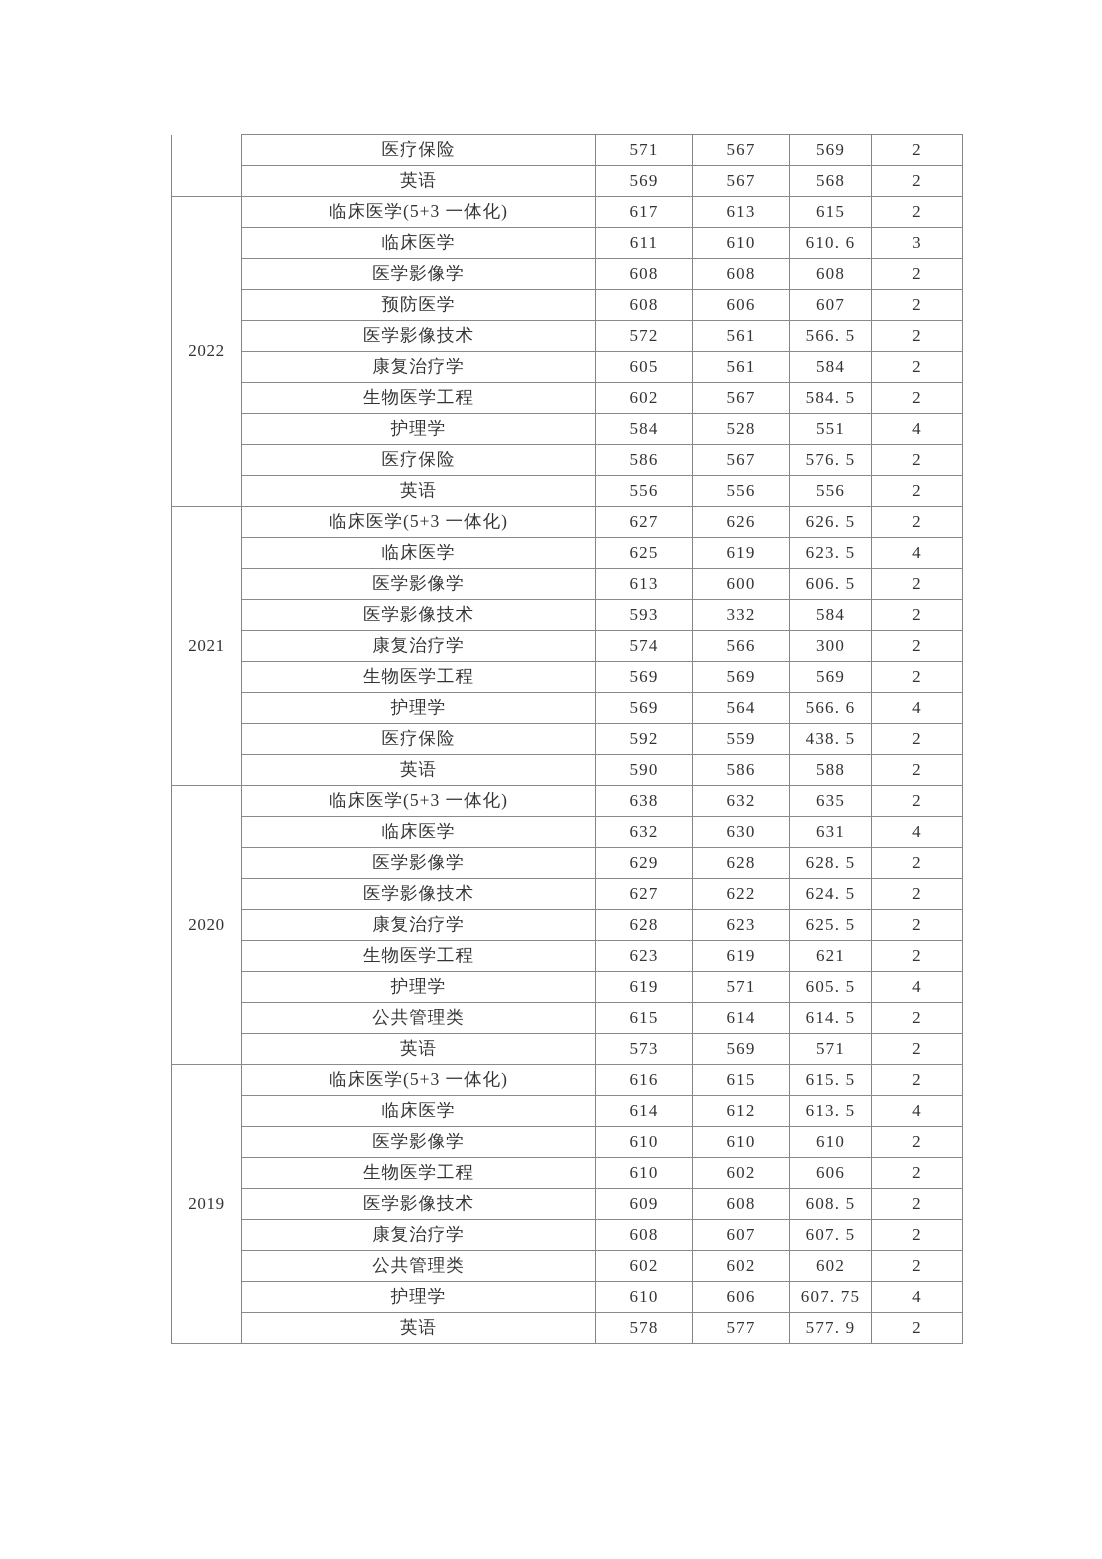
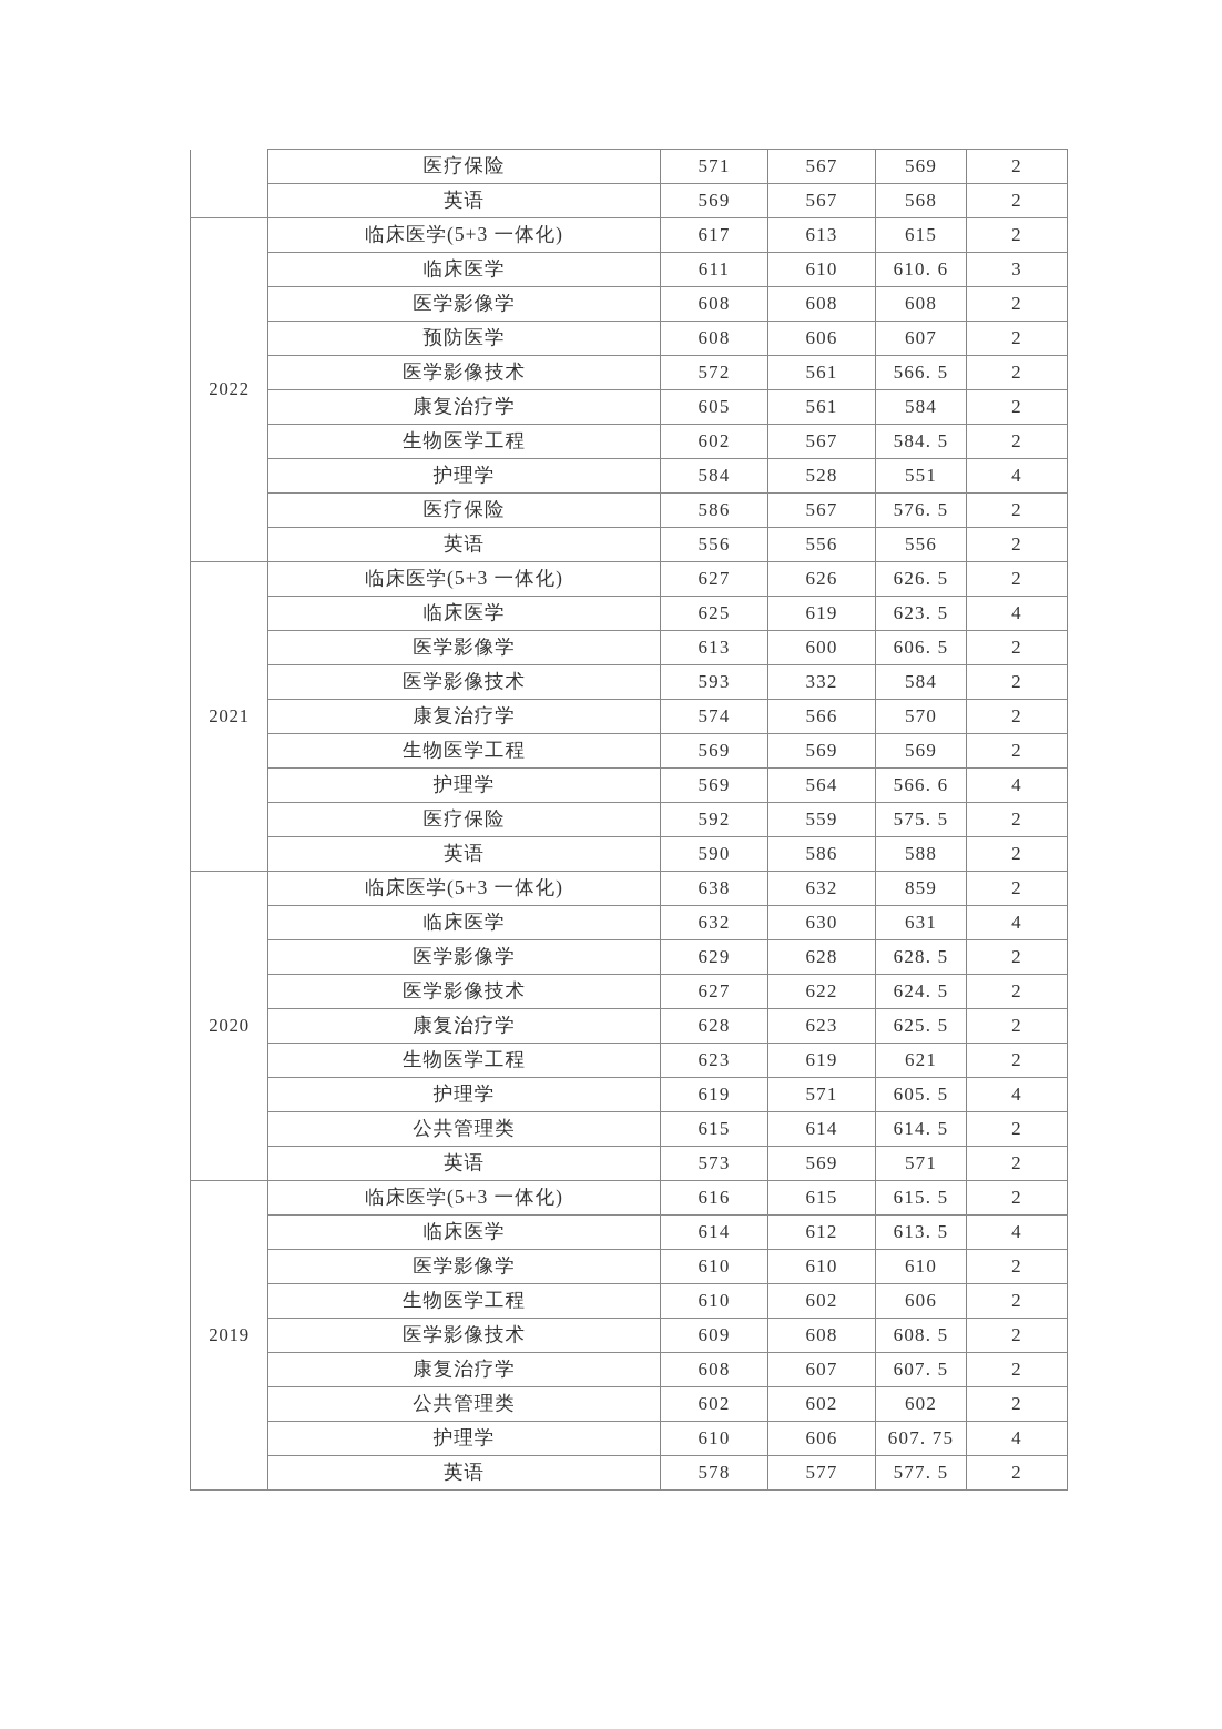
  	医疗保险	571	567	569	2
  英语	569	567	568	2
  2022	临床医学(5+3 一体化)	617	613	615	2
  临床医学	611	610	610. 6	3
  医学影像学	608	608	608	2
  预防医学	608	606	607	2
  医学影像技术	572	561	566. 5	2
  康复治疗学	605	561	584	2
  生物医学工程	602	567	584. 5	2
  护理学	584	528	551	4
  医疗保险	586	567	576. 5	2
  英语	556	556	556	2
  2021	临床医学(5+3 一体化)	627	626	626. 5	2
  临床医学	625	619	623. 5	4
  医学影像学	613	600	606. 5	2
  医学影像技术	593	332	584	2
- 康复治疗学	574	566	300	2
+ 康复治疗学	574	566	570	2
  生物医学工程	569	569	569	2
  护理学	569	564	566. 6	4
- 医疗保险	592	559	438. 5	2
+ 医疗保险	592	559	575. 5	2
  英语	590	586	588	2
- 2020	临床医学(5+3 一体化)	638	632	635	2
+ 2020	临床医学(5+3 一体化)	638	632	859	2
  临床医学	632	630	631	4
  医学影像学	629	628	628. 5	2
  医学影像技术	627	622	624. 5	2
  康复治疗学	628	623	625. 5	2
  生物医学工程	623	619	621	2
  护理学	619	571	605. 5	4
  公共管理类	615	614	614. 5	2
  英语	573	569	571	2
  2019	临床医学(5+3 一体化)	616	615	615. 5	2
  临床医学	614	612	613. 5	4
  医学影像学	610	610	610	2
  生物医学工程	610	602	606	2
  医学影像技术	609	608	608. 5	2
  康复治疗学	608	607	607. 5	2
  公共管理类	602	602	602	2
  护理学	610	606	607. 75	4
- 英语	578	577	577. 9	2
+ 英语	578	577	577. 5	2
